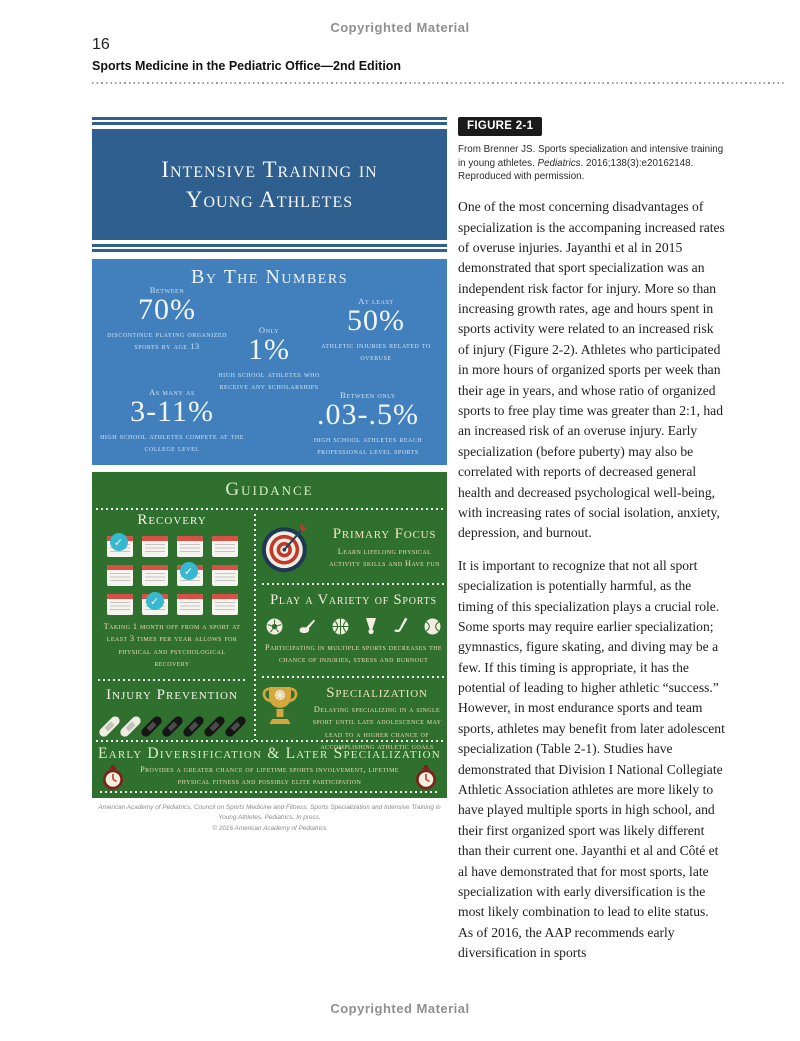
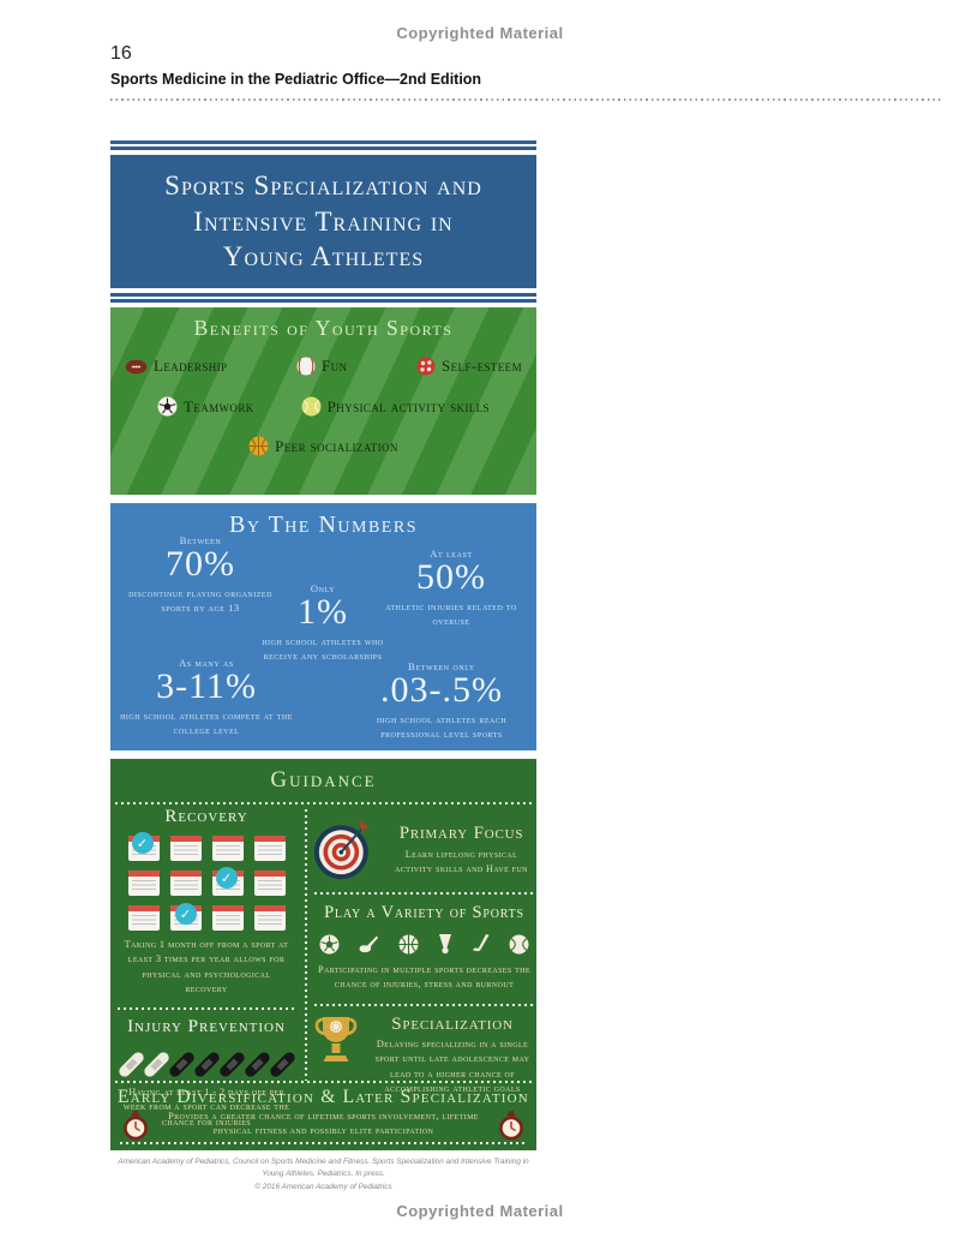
  Copyrighted Material
  16
  Sports Medicine in the Pediatric Office—2nd Edition
+ Sports Specialization and
  Intensive Training in
  Young Athletes
+ Benefits of Youth Sports
+ Leadership
+ Fun
+ Self-esteem
+ Teamwork
+ Physical activity skills
+ Peer socialization
  By The Numbers
  Between
  70%
  discontinue playing organized sports by age 13
  Only
  1%
  high school athletes who receive any scholarships
  At least
  50%
  athletic injuries related to overuse
  As many as
  3-11%
  high school athletes compete at the college level
  Between only
  .03-.5%
  high school athletes reach professional level sports
  Guidance
  Recovery
  ✓
  ✓
  ✓
  Taking 1 month off from a sport at least 3 times per year allows for physical and psychological recovery
  Injury Prevention
+ Having at least 1 - 2 days off per week from a sport can decrease the chance for injuries
  Primary Focus
  Learn lifelong physical activity skills and Have fun
  Play a Variety of Sports
  Participating in multiple sports decreases the chance of injuries, stress and burnout
  Specialization
  Delaying specializing in a single sport until late adolescence may lead to a higher chance of accomplishing athletic goals
  Early Diversification & Later Specialization
  Provides a greater chance of lifetime sports involvement, lifetime physical fitness and possibly elite participation
- FIGURE 2-1
- From Brenner JS. Sports specialization and intensive training in young athletes. Pediatrics. 2016;138(3):e20162148. Reproduced with permission.
- One of the most concerning disadvantages of specialization is the accompaning increased rates of overuse injuries. Jayanthi et al in 2015 demonstrated that sport specialization was an independent risk factor for injury. More so than increasing growth rates, age and hours spent in sports activity were related to an increased risk of injury (Figure 2-2). Athletes who participated in more hours of organized sports per week than their age in years, and whose ratio of organized sports to free play time was greater than 2:1, had an increased risk of an overuse injury. Early specialization (before puberty) may also be correlated with reports of decreased general health and decreased psychological well-being, with increasing rates of social isolation, anxiety, depression, and burnout.
- It is important to recognize that not all sport specialization is potentially harmful, as the timing of this specialization plays a crucial role. Some sports may require earlier specialization; gymnastics, figure skating, and diving may be a few. If this timing is appropriate, it has the potential of leading to higher athletic “success.” However, in most endurance sports and team sports, athletes may benefit from later adolescent specialization (Table 2-1). Studies have demonstrated that Division I National Collegiate Athletic Association athletes are more likely to have played multiple sports in high school, and their first organized sport was likely different than their current one. Jayanthi et al and Côté et al have demonstrated that for most sports, late specialization with early diversification is the most likely combination to lead to elite status. As of 2016, the AAP recommends early diversification in sports
  Copyrighted Material
